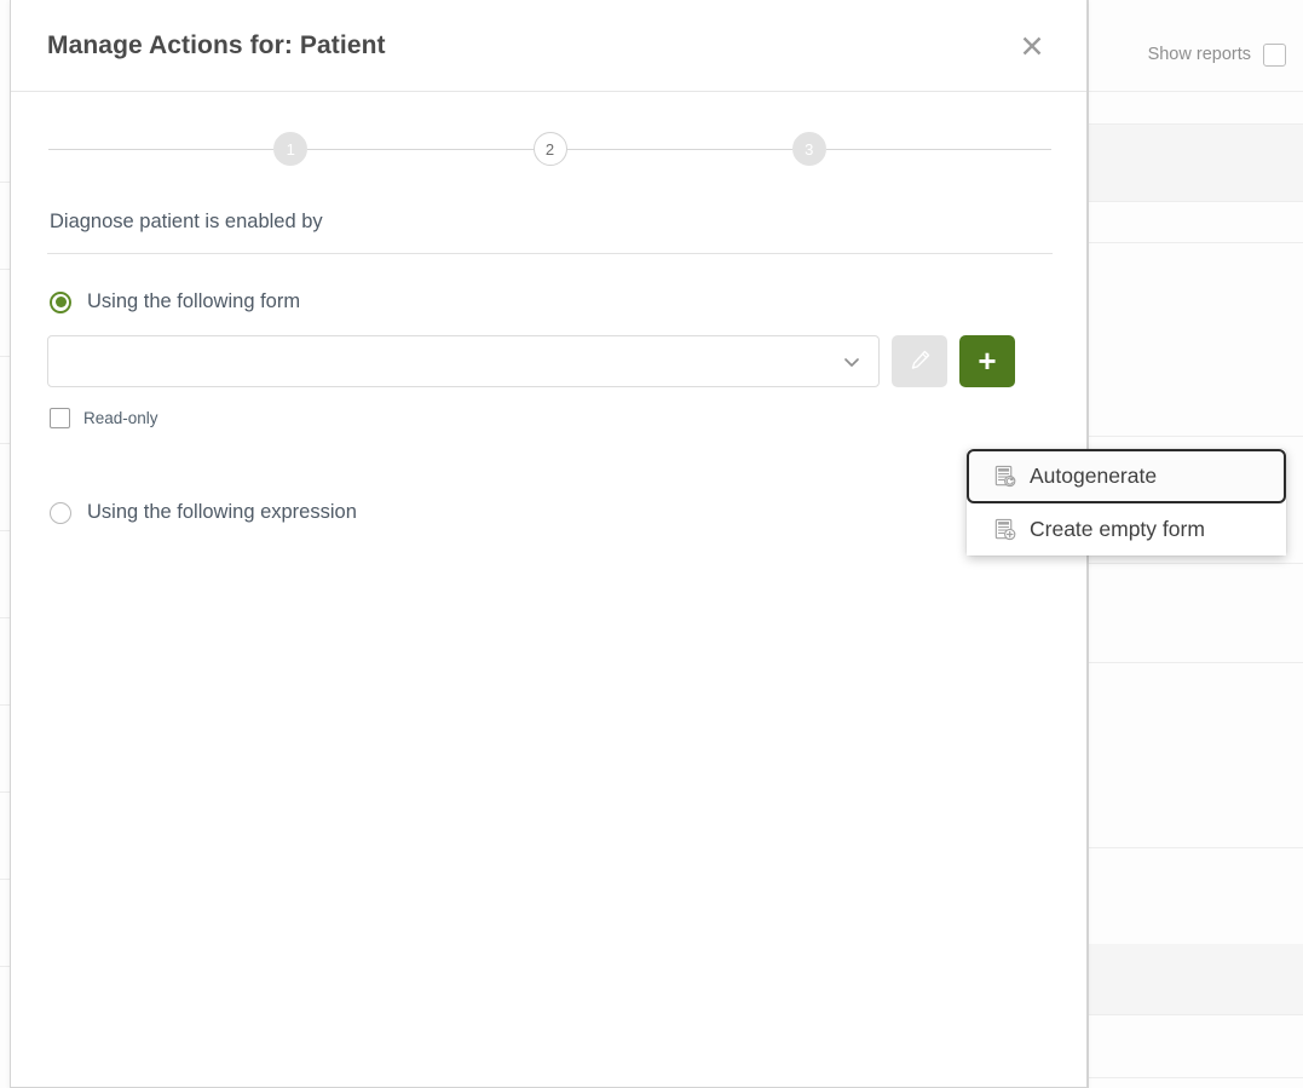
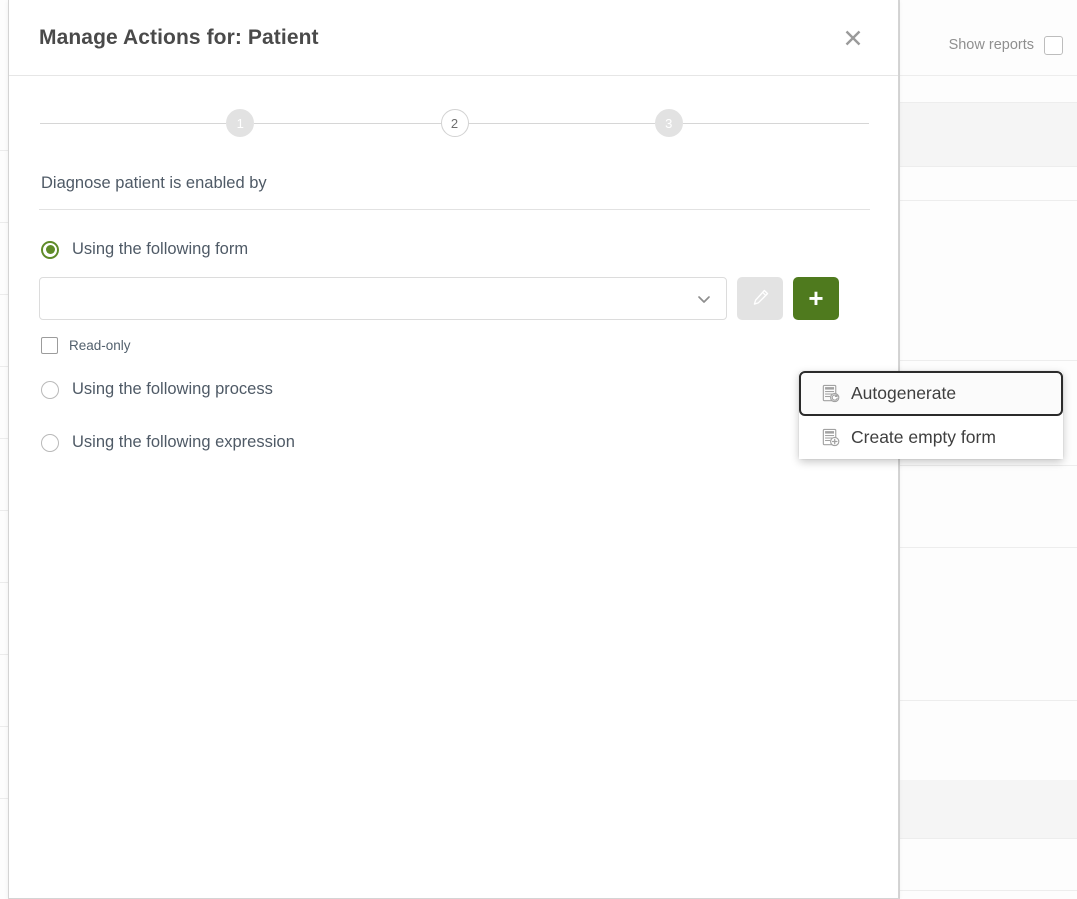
  Show reports
  Manage Actions for: Patient
  1
  2
  3
  Diagnose patient is enabled by
  Using the following form
  +
  Read-only
+ Using the following process
  Using the following expression
  Autogenerate
  Create empty form
